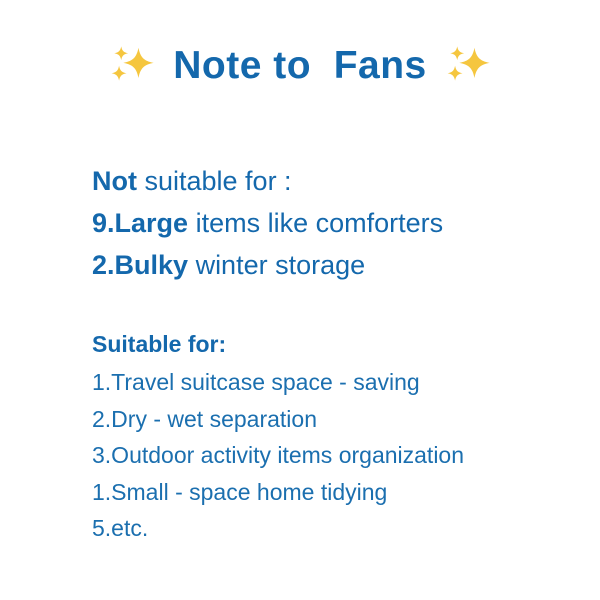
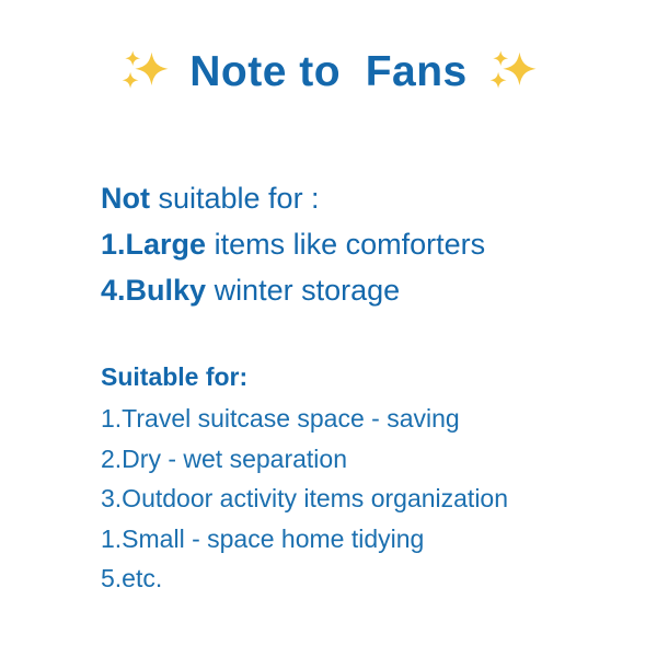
  Note to Fans
  Not suitable for :
- 9.Large items like comforters
+ 1.Large items like comforters
- 2.Bulky winter storage
+ 4.Bulky winter storage
  Suitable for:
  1.Travel suitcase space - saving
  2.Dry - wet separation
  3.Outdoor activity items organization
  1.Small - space home tidying
  5.etc.
